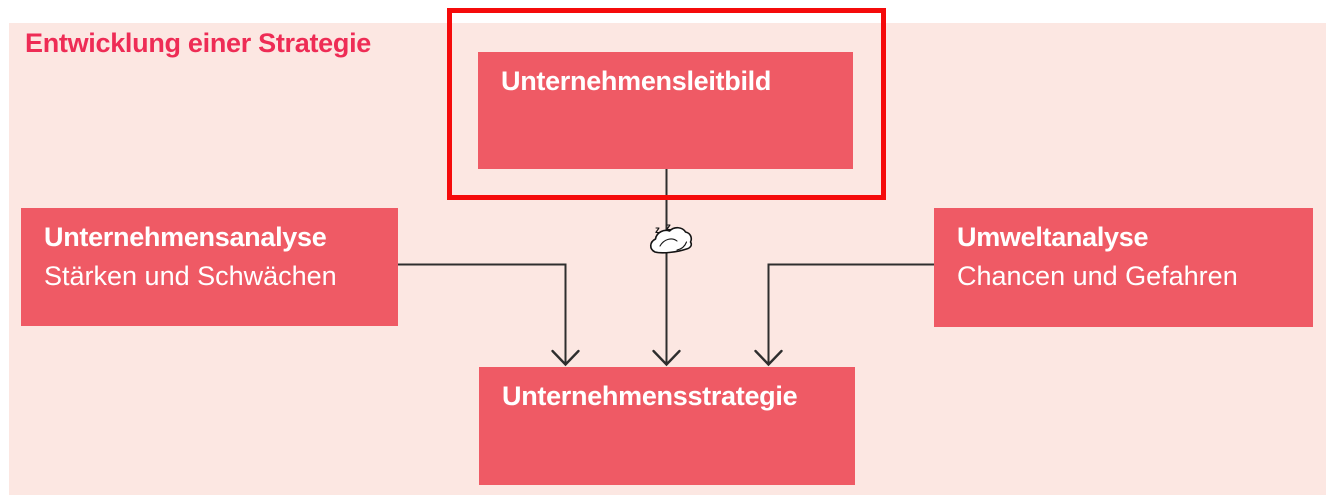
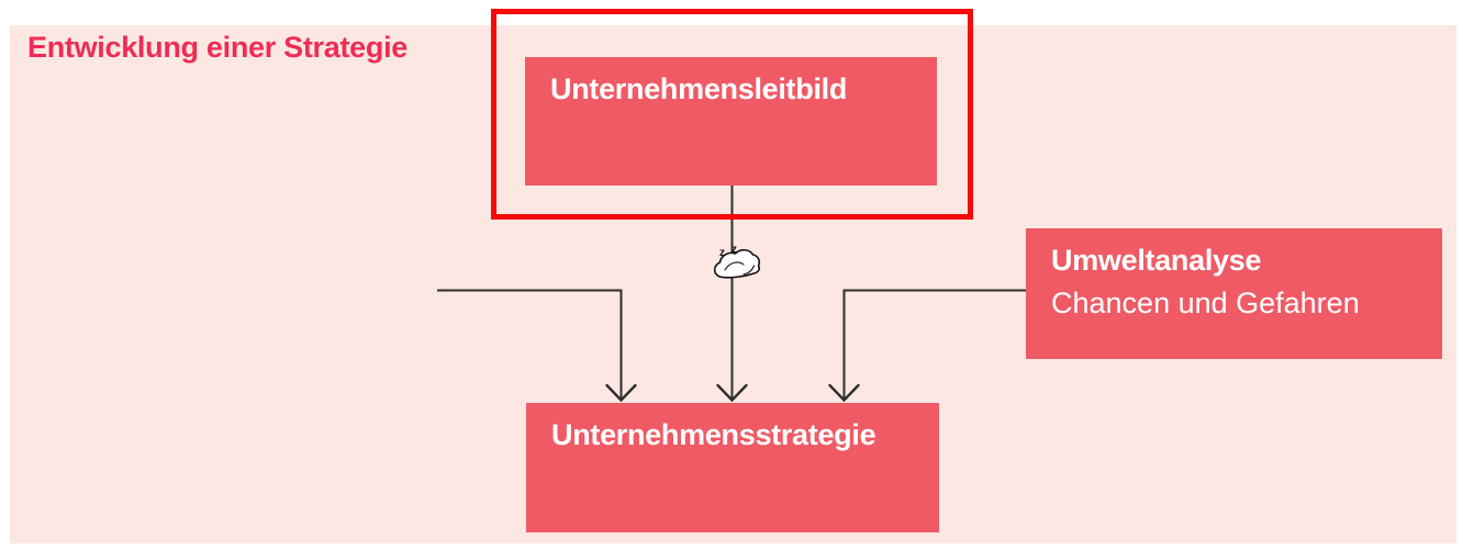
  Entwicklung einer Strategie
  z
  z
  Unternehmensleitbild
- Unternehmensanalyse
- Stärken und Schwächen
  Umweltanalyse
  Chancen und Gefahren
  Unternehmensstrategie
